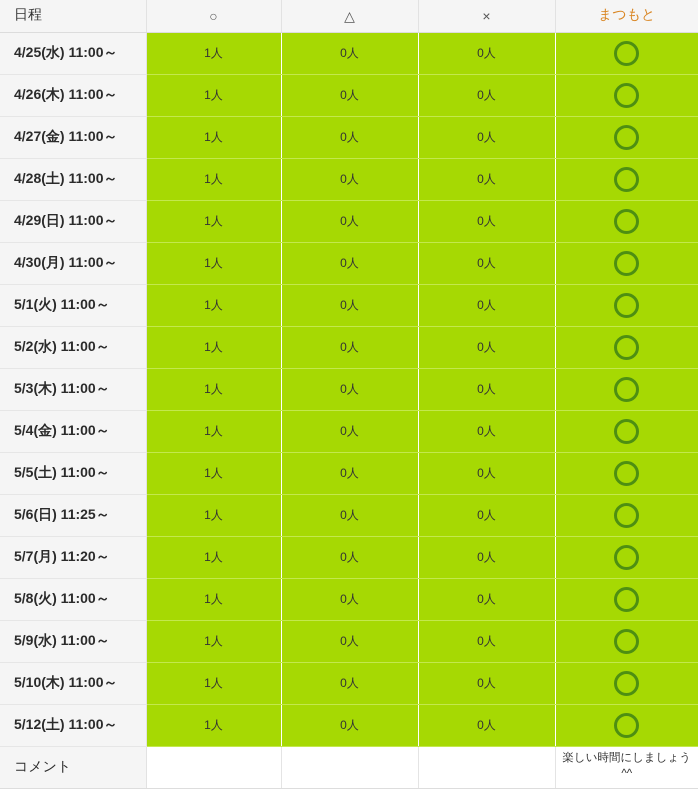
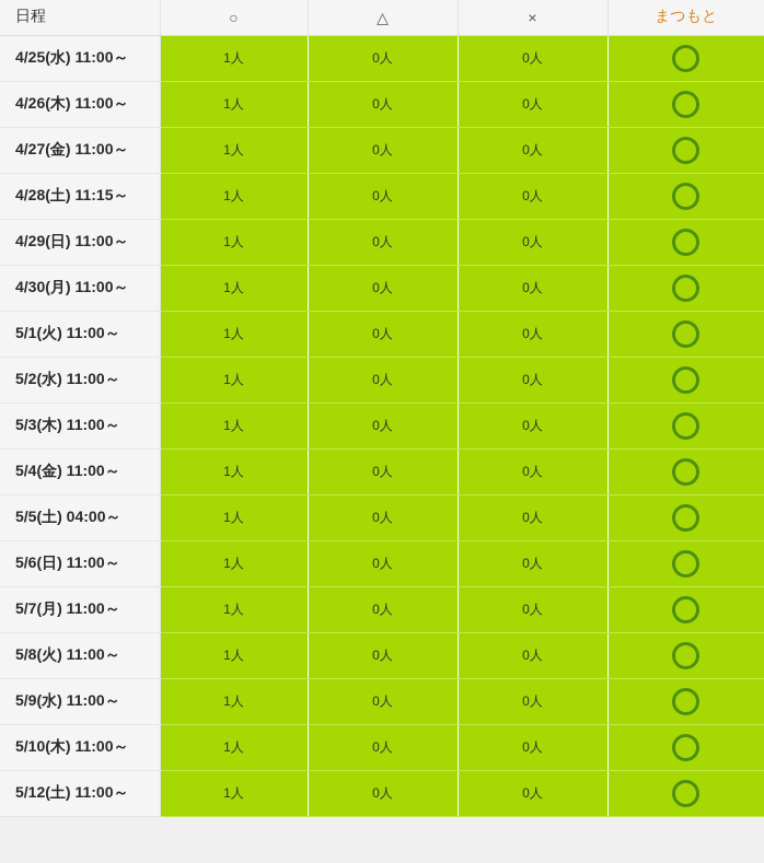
  日程	○	△	×	まつもと
  4/25(水) 11:00～	1人	0人	0人
  4/26(木) 11:00～	1人	0人	0人
  4/27(金) 11:00～	1人	0人	0人
- 4/28(土) 11:00～	1人	0人	0人
+ 4/28(土) 11:15～	1人	0人	0人
  4/29(日) 11:00～	1人	0人	0人
  4/30(月) 11:00～	1人	0人	0人
  5/1(火) 11:00～	1人	0人	0人
  5/2(水) 11:00～	1人	0人	0人
  5/3(木) 11:00～	1人	0人	0人
  5/4(金) 11:00～	1人	0人	0人
- 5/5(土) 11:00～	1人	0人	0人
+ 5/5(土) 04:00～	1人	0人	0人
- 5/6(日) 11:25～	1人	0人	0人
+ 5/6(日) 11:00～	1人	0人	0人
- 5/7(月) 11:20～	1人	0人	0人
+ 5/7(月) 11:00～	1人	0人	0人
  5/8(火) 11:00～	1人	0人	0人
  5/9(水) 11:00～	1人	0人	0人
  5/10(木) 11:00～	1人	0人	0人
  5/12(土) 11:00～	1人	0人	0人
- コメント				楽しい時間にしましょう^^
